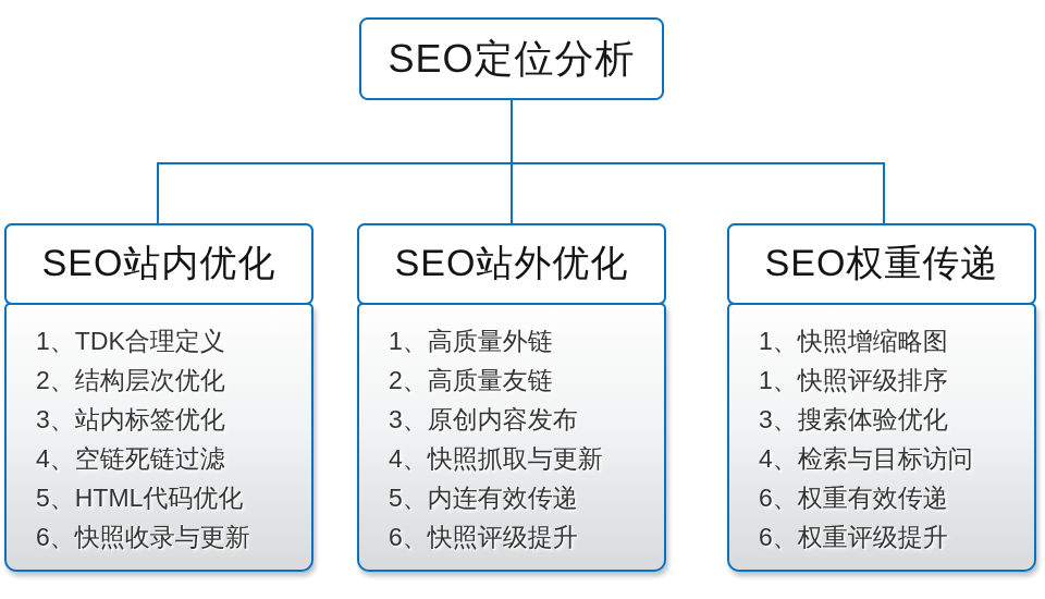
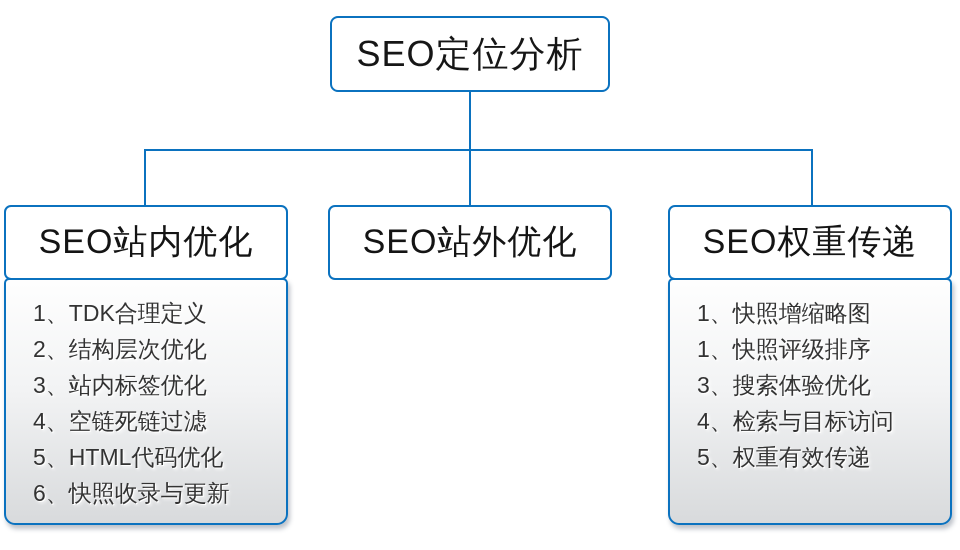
  SEO定位分析
  SEO站内优化
  1、TDK合理定义
  2、结构层次优化
  3、站内标签优化
  4、空链死链过滤
  5、HTML代码优化
  6、快照收录与更新
  SEO站外优化
- 1、高质量外链
- 2、高质量友链
- 3、原创内容发布
- 4、快照抓取与更新
- 5、内连有效传递
- 6、快照评级提升
  SEO权重传递
  1、快照增缩略图
  1、快照评级排序
  3、搜索体验优化
  4、检索与目标访问
- 6、权重有效传递
+ 5、权重有效传递
- 6、权重评级提升
